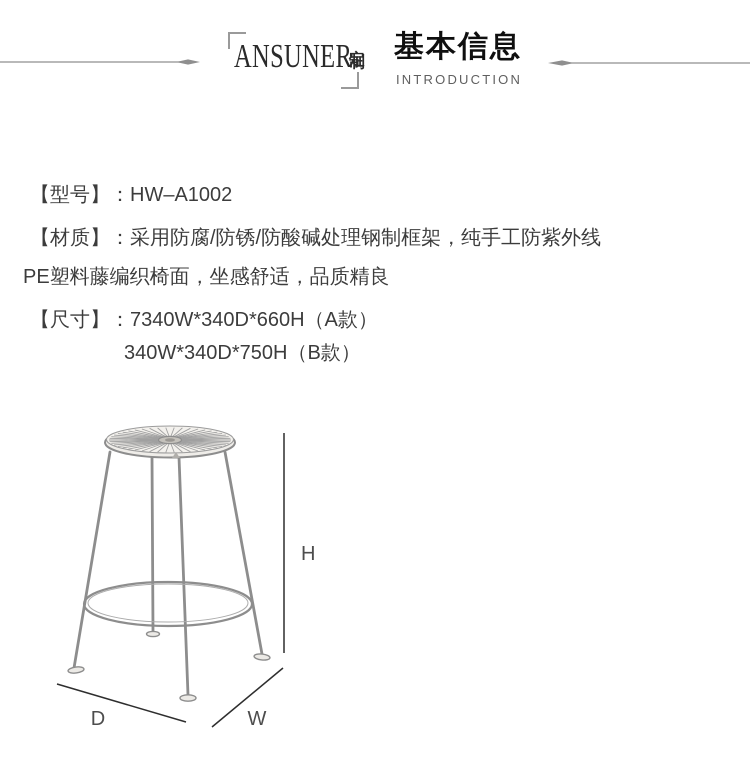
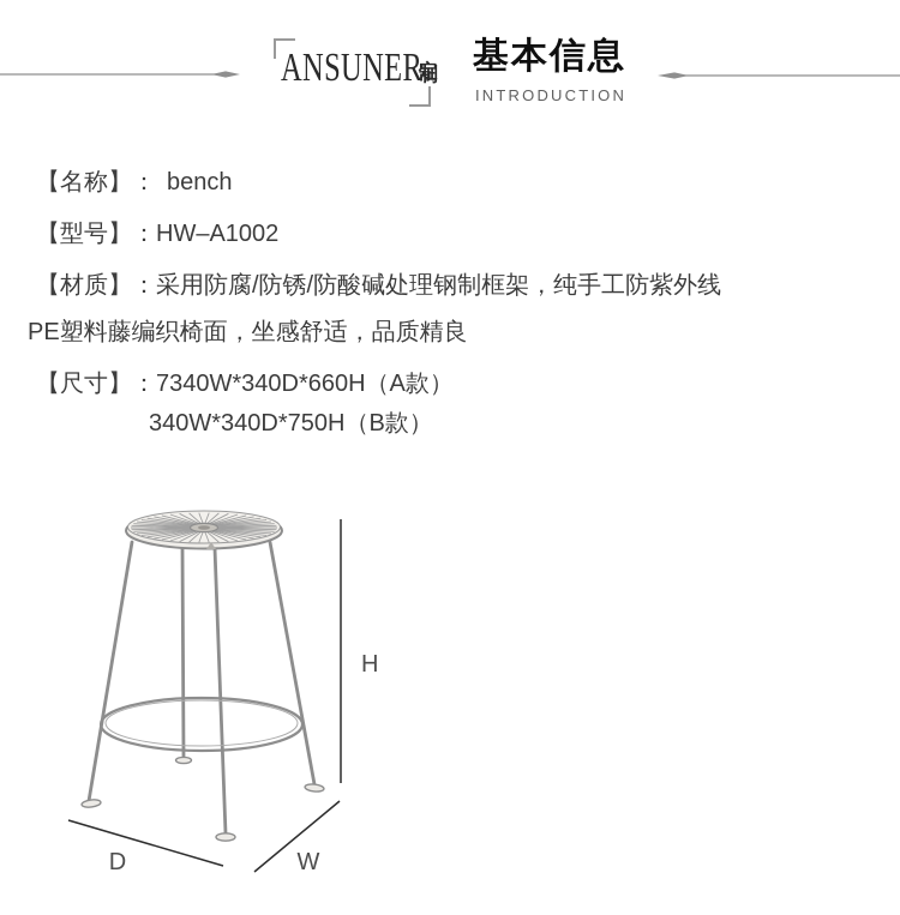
  ANSUNER
  基本信息
  INTRODUCTION
+ 【名称】： bench
  【型号】：HW–A1002
  【材质】：采用防腐/防锈/防酸碱处理钢制框架，纯手工防紫外线
  PE塑料藤编织椅面，坐感舒适，品质精良
  【尺寸】：7340W*340D*660H（A款）
  340W*340D*750H（B款）
  H
  D
  W
